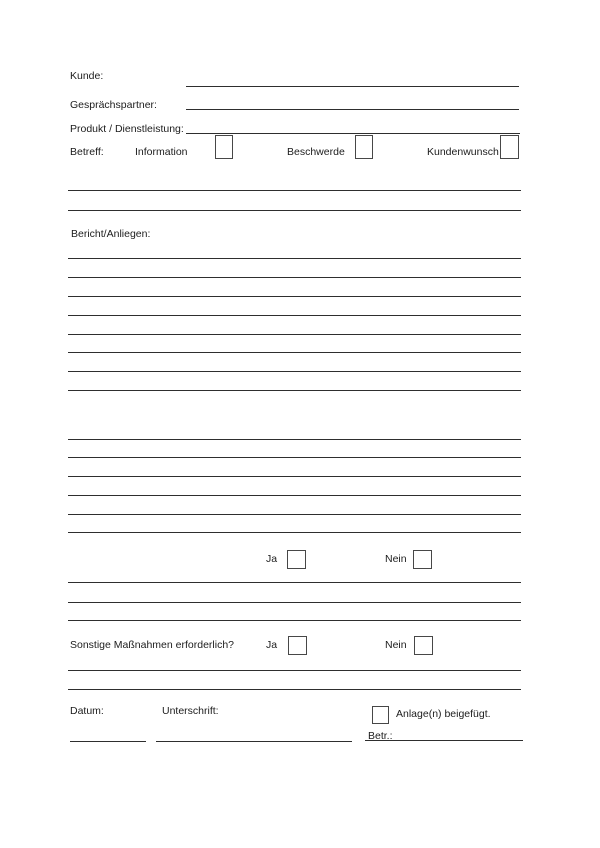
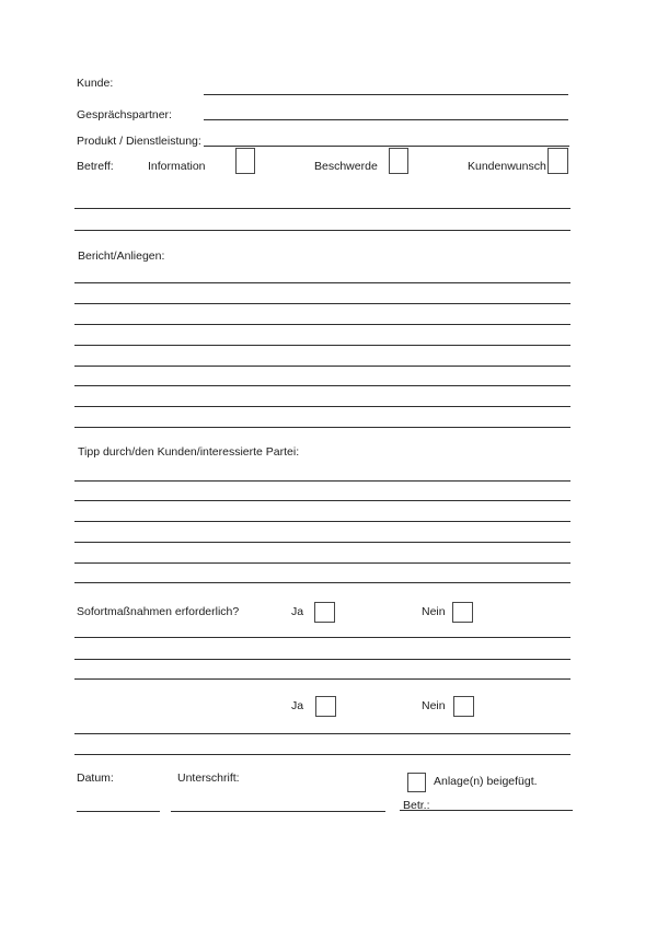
  Kunde:
  Gesprächspartner:
  Produkt / Dienstleistung:
  Betreff:
  Information
  Beschwerde
  Kundenwunsch
  Bericht/Anliegen:
+ Tipp durch/den Kunden/interessierte Partei:
+ Sofortmaßnahmen erforderlich?
  Ja
  Nein
- Sonstige Maßnahmen erforderlich?
  Ja
  Nein
  Datum:
  Unterschrift:
  Anlage(n) beigefügt.
  Betr.:
